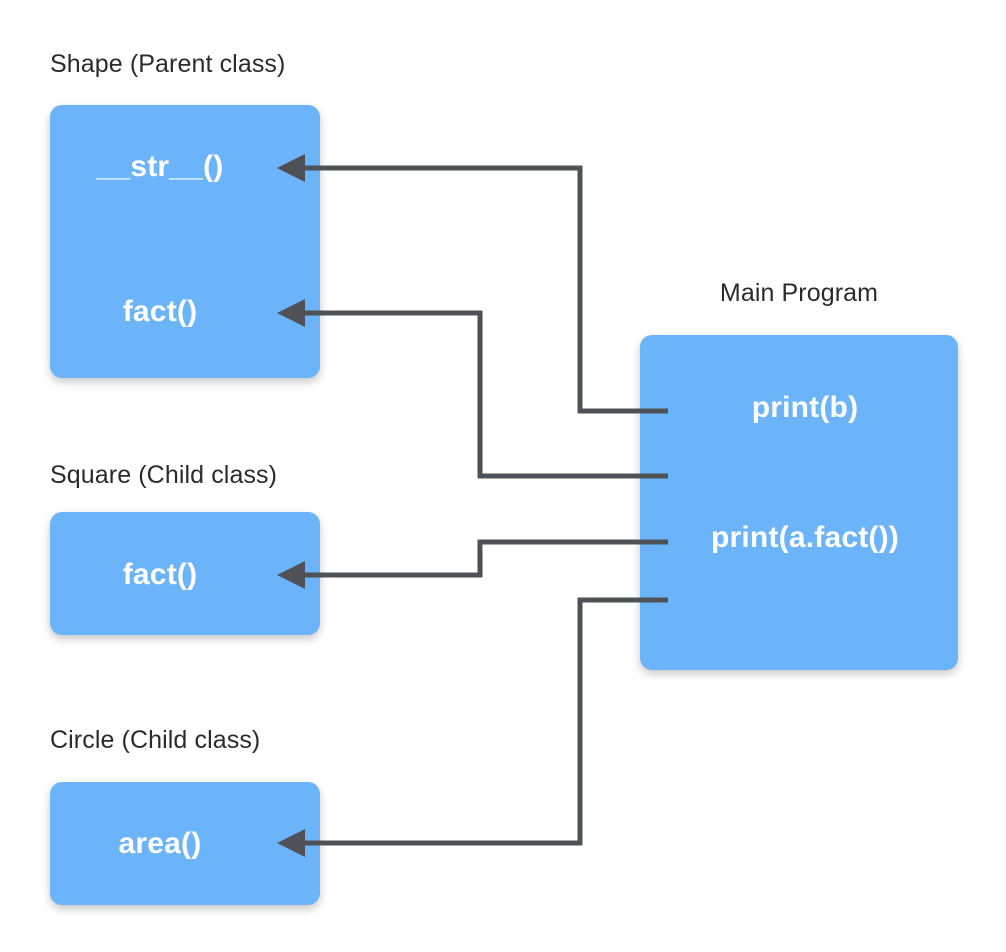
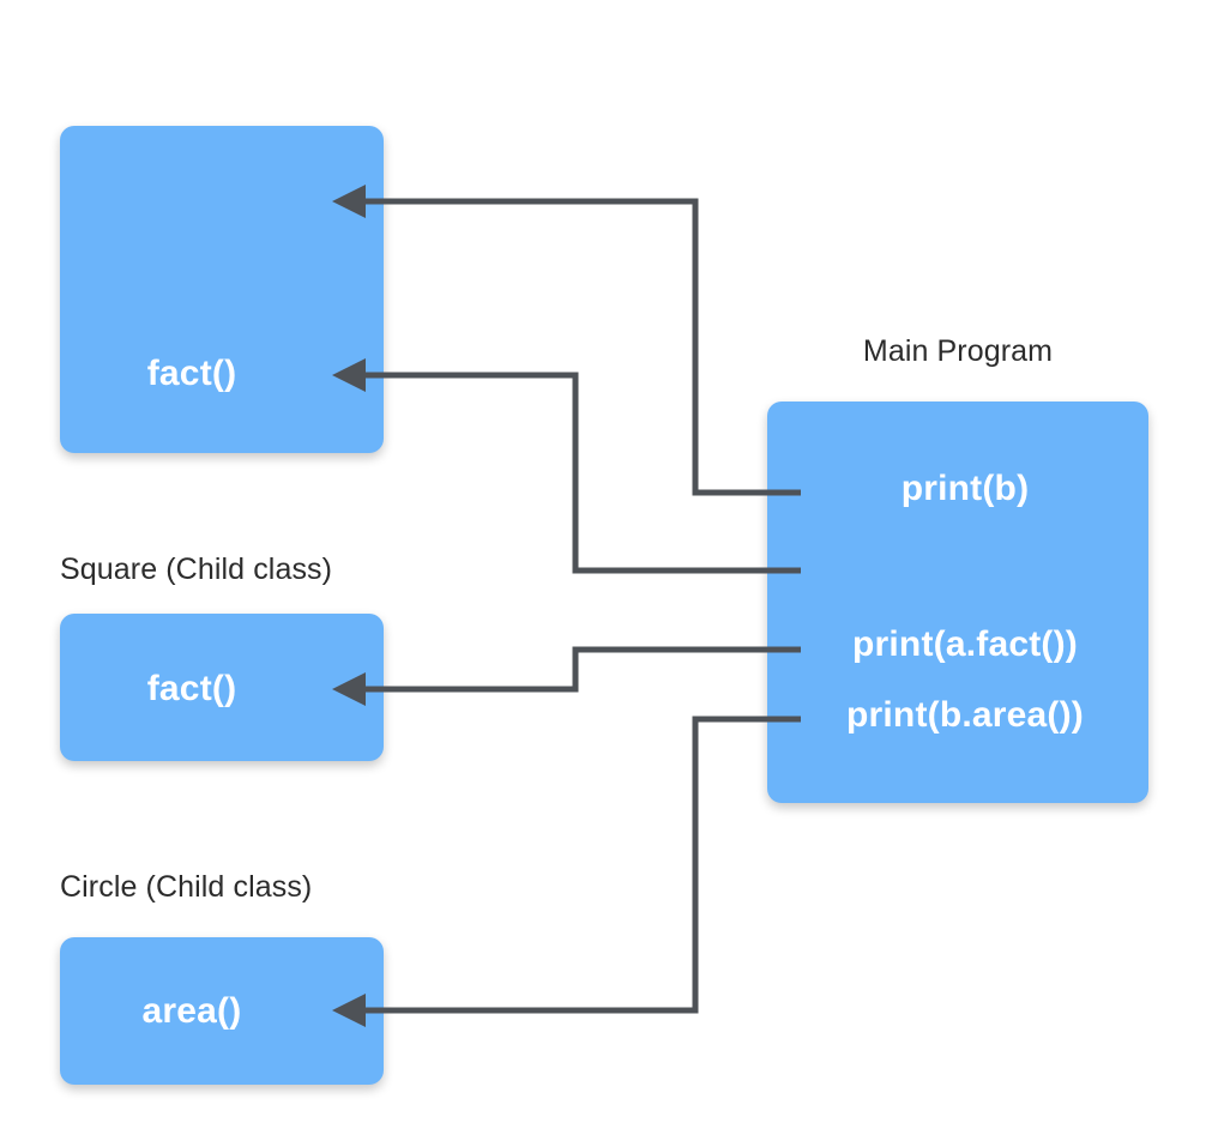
- Shape (Parent class)
- __str__()
  fact()
  Square (Child class)
  fact()
  Circle (Child class)
  area()
  Main Program
  print(b)
  print(a.fact())
+ print(b.area())
